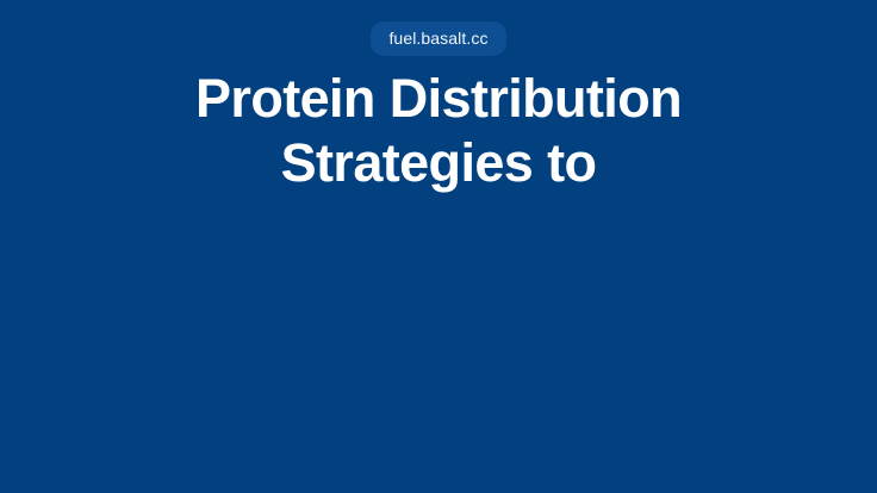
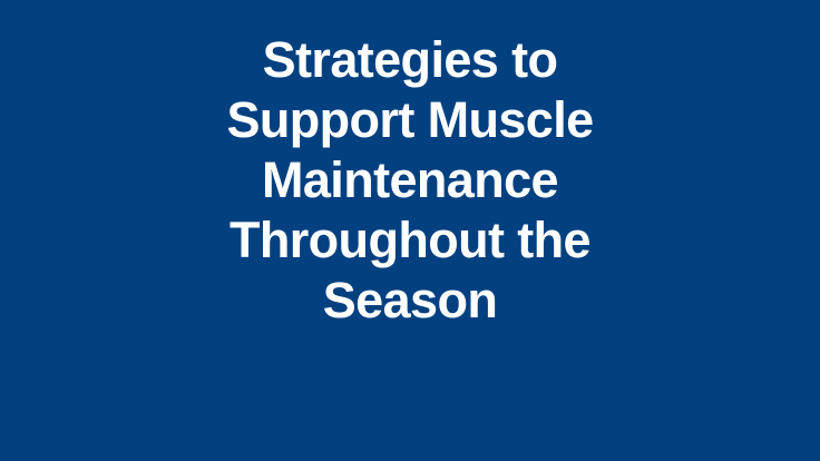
- fuel.basalt.cc
- Protein Distribution
  Strategies to
+ Support Muscle
+ Maintenance
+ Throughout the
+ Season
